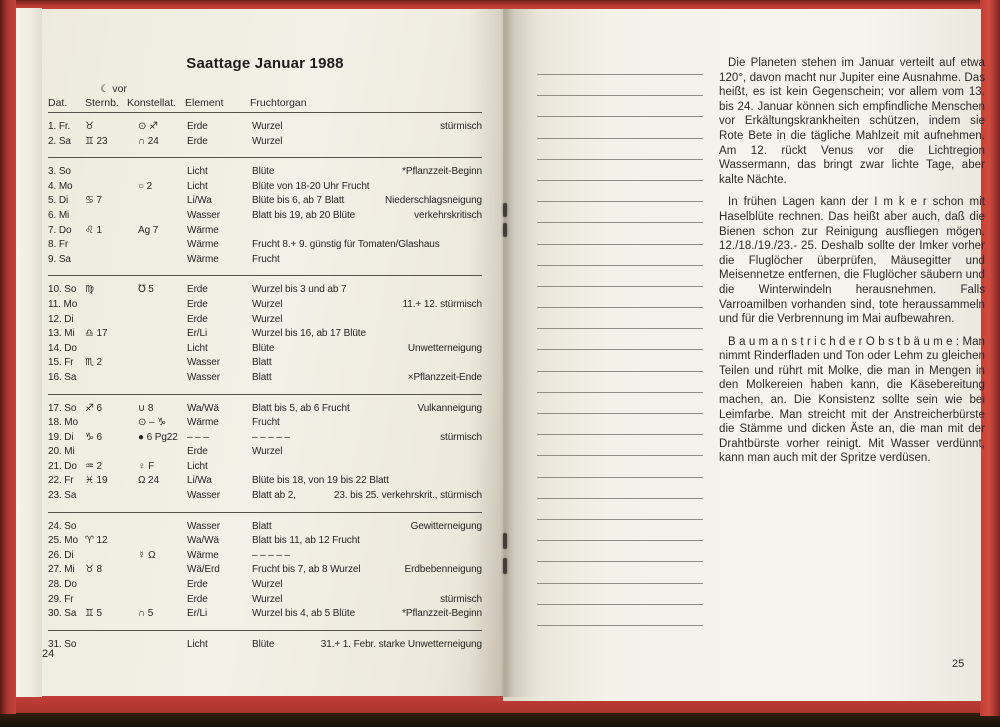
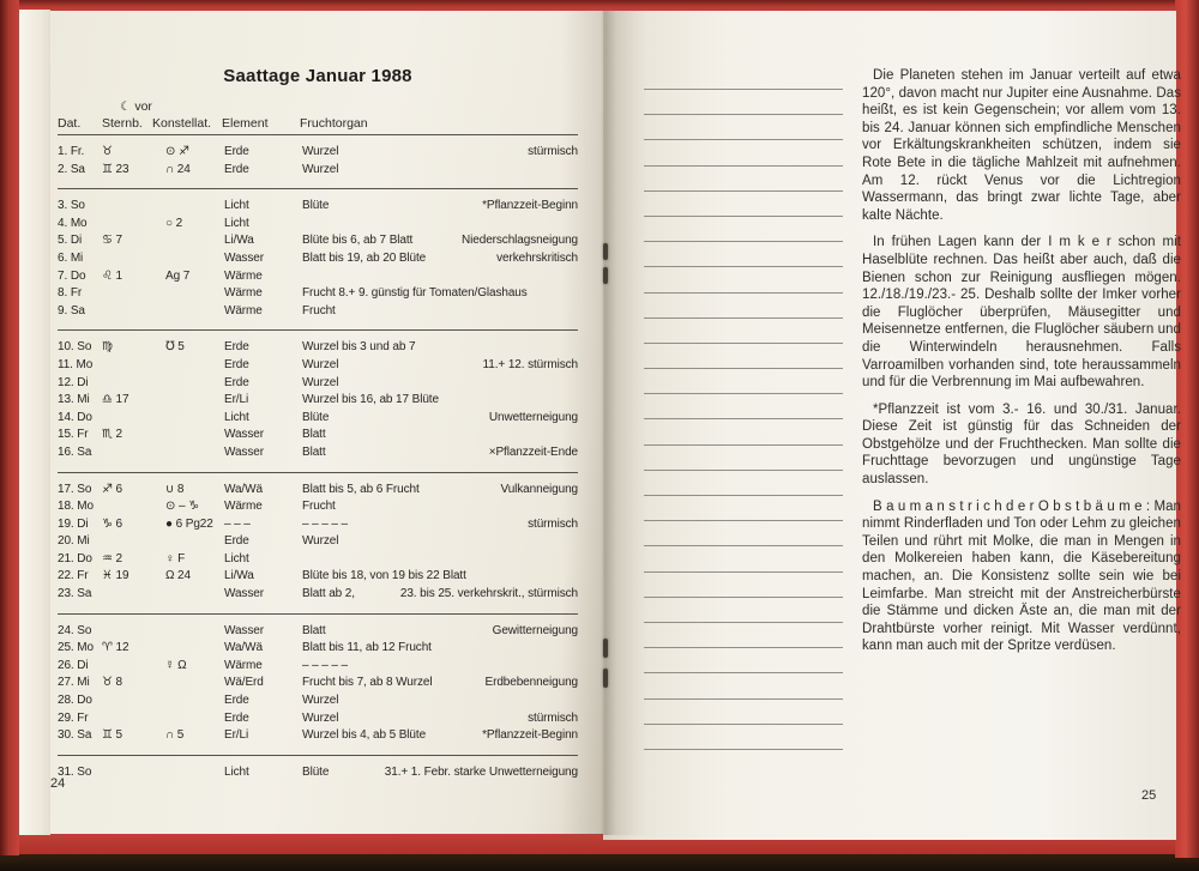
  Saattage Januar 1988
  ☾ vor
  Dat.
  Sternb.
  Konstellat.
  Element
  Fruchtorgan
  1. Fr.
  ♉
  ⊙ ♐
  Erde
  Wurzel
  stürmisch
  2. Sa
  ♊ 23
  ∩ 24
  Erde
  Wurzel
  3. So
  Licht
  Blüte
  *Pflanzzeit-Beginn
  4. Mo
  ○ 2
  Licht
- Blüte von 18-20 Uhr Frucht
  5. Di
  ♋ 7
  Li/Wa
  Blüte bis 6, ab 7 Blatt
  Niederschlagsneigung
  6. Mi
  Wasser
  Blatt bis 19, ab 20 Blüte
  verkehrskritisch
  7. Do
  ♌ 1
  Ag 7
  Wärme
  8. Fr
  Wärme
  Frucht 8.+ 9. günstig für Tomaten/Glashaus
  9. Sa
  Wärme
  Frucht
  10. So
  ♍
  ℧ 5
  Erde
  Wurzel bis 3 und ab 7
  11. Mo
  Erde
  Wurzel
  11.+ 12. stürmisch
  12. Di
  Erde
  Wurzel
  13. Mi
  ♎ 17
  Er/Li
  Wurzel bis 16, ab 17 Blüte
  14. Do
  Licht
  Blüte
  Unwetterneigung
  15. Fr
  ♏ 2
  Wasser
  Blatt
  16. Sa
  Wasser
  Blatt
  ×Pflanzzeit-Ende
  17. So
  ♐ 6
  ∪ 8
  Wa/Wä
  Blatt bis 5, ab 6 Frucht
  Vulkanneigung
  18. Mo
  ⊙ – ♑
  Wärme
  Frucht
  19. Di
  ♑ 6
  ● 6 Pg22
  – – –
  – – – – –
  stürmisch
  20. Mi
  Erde
  Wurzel
  21. Do
  ♒ 2
  ♀ F
  Licht
  22. Fr
  ♓ 19
  Ω 24
  Li/Wa
  Blüte bis 18, von 19 bis 22 Blatt
  23. Sa
  Wasser
  Blatt ab 2,
  23. bis 25. verkehrskrit., stürmisch
  24. So
  Wasser
  Blatt
  Gewitterneigung
  25. Mo
  ♈ 12
  Wa/Wä
  Blatt bis 11, ab 12 Frucht
  26. Di
  ☿ Ω
  Wärme
  – – – – –
  27. Mi
  ♉ 8
  Wä/Erd
  Frucht bis 7, ab 8 Wurzel
  Erdbebenneigung
  28. Do
  Erde
  Wurzel
  29. Fr
  Erde
  Wurzel
  stürmisch
  30. Sa
  ♊ 5
  ∩ 5
  Er/Li
  Wurzel bis 4, ab 5 Blüte
  *Pflanzzeit-Beginn
  31. So
  Licht
  Blüte
  31.+ 1. Febr. starke Unwetterneigung
  24
  Die Planeten stehen im Januar verteilt auf etwa 120°, davon macht nur Jupiter eine Ausnahme. Das heißt, es ist kein Gegenschein; vor allem vom 13. bis 24. Januar können sich empfindliche Menschen vor Erkältungskrankheiten schützen, indem sie Rote Bete in die tägliche Mahlzeit mit aufnehmen. Am 12. rückt Venus vor die Lichtregion Wassermann, das bringt zwar lichte Tage, aber kalte Nächte.
  In frühen Lagen kann der I m k e r schon mit Haselblüte rechnen. Das heißt aber auch, daß die Bienen schon zur Reinigung ausfliegen mögen. 12./18./19./23.- 25. Deshalb sollte der Imker vorher die Fluglöcher überprüfen, Mäusegitter und Meisennetze entfernen, die Fluglöcher säubern und die Winterwindeln herausnehmen. Falls Varroamilben vorhanden sind, tote heraussammeln und für die Verbrennung im Mai aufbewahren.
+ *Pflanzzeit ist vom 3.- 16. und 30./31. Januar. Diese Zeit ist günstig für das Schneiden der Obstgehölze und der Fruchthecken. Man sollte die Fruchttage bevorzugen und ungünstige Tage auslassen.
  B a u m a n s t r i c h d e r O b s t b ä u m e : Man nimmt Rinderfladen und Ton oder Lehm zu gleichen Teilen und rührt mit Molke, die man in Mengen in den Molkereien haben kann, die Käsebereitung machen, an. Die Konsistenz sollte sein wie bei Leimfarbe. Man streicht mit der Anstreicherbürste die Stämme und dicken Äste an, die man mit der Drahtbürste vorher reinigt. Mit Wasser verdünnt, kann man auch mit der Spritze verdüsen.
  25
